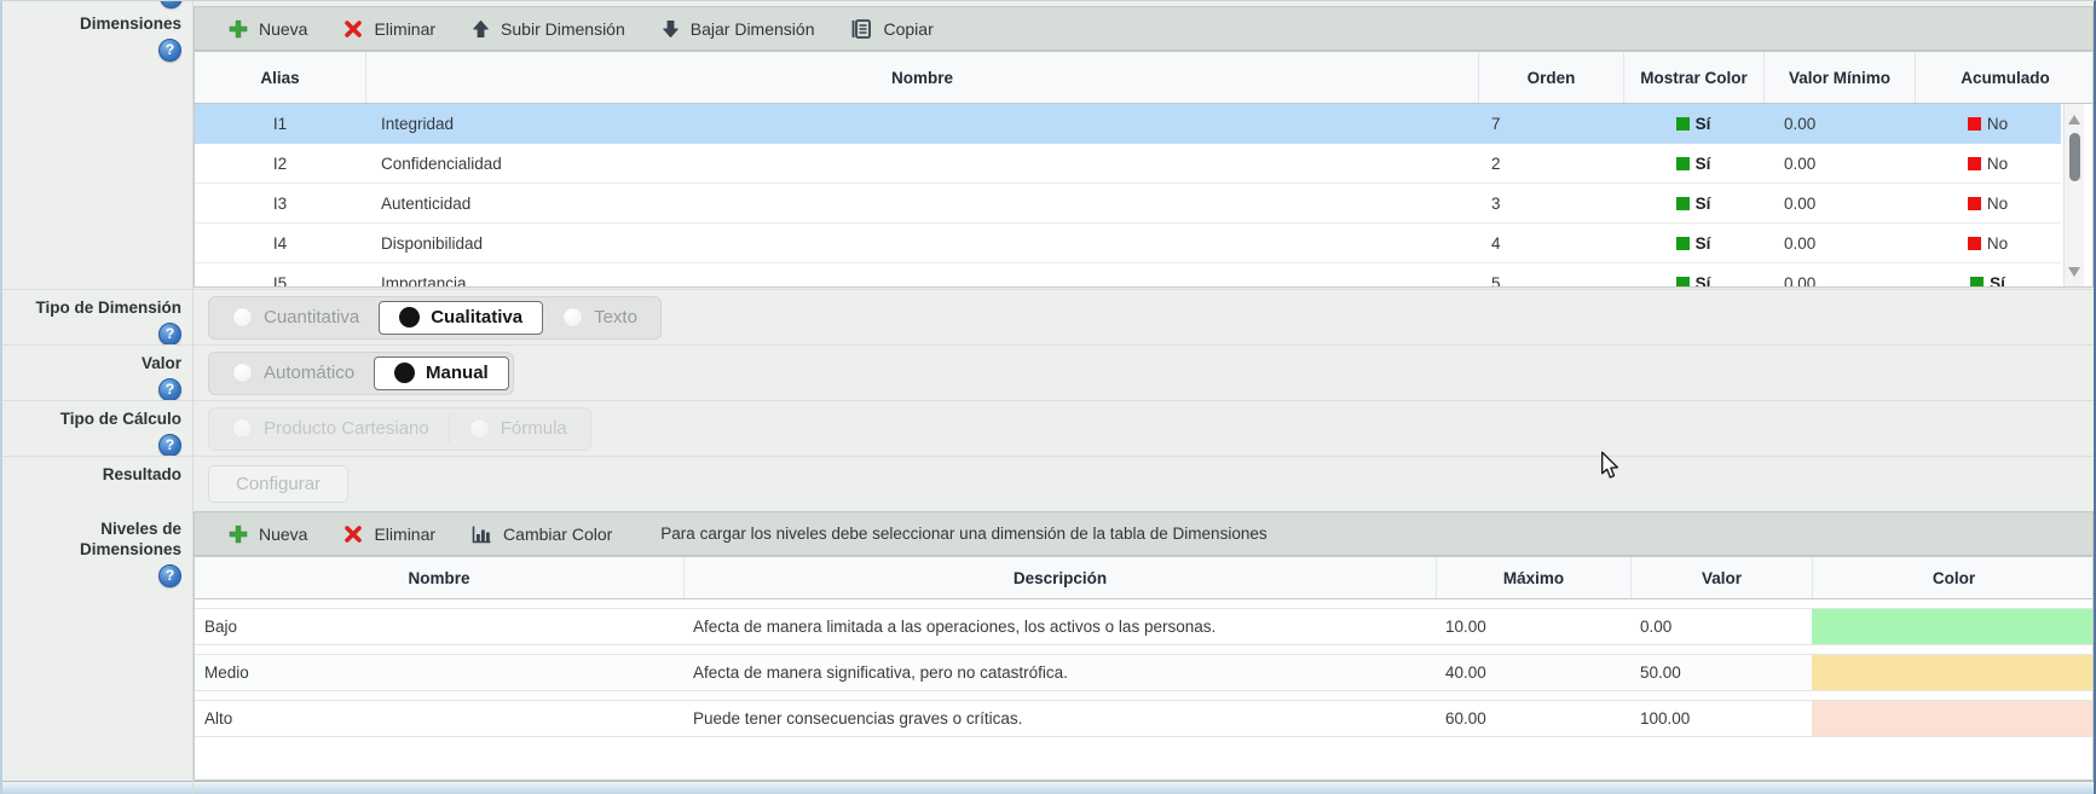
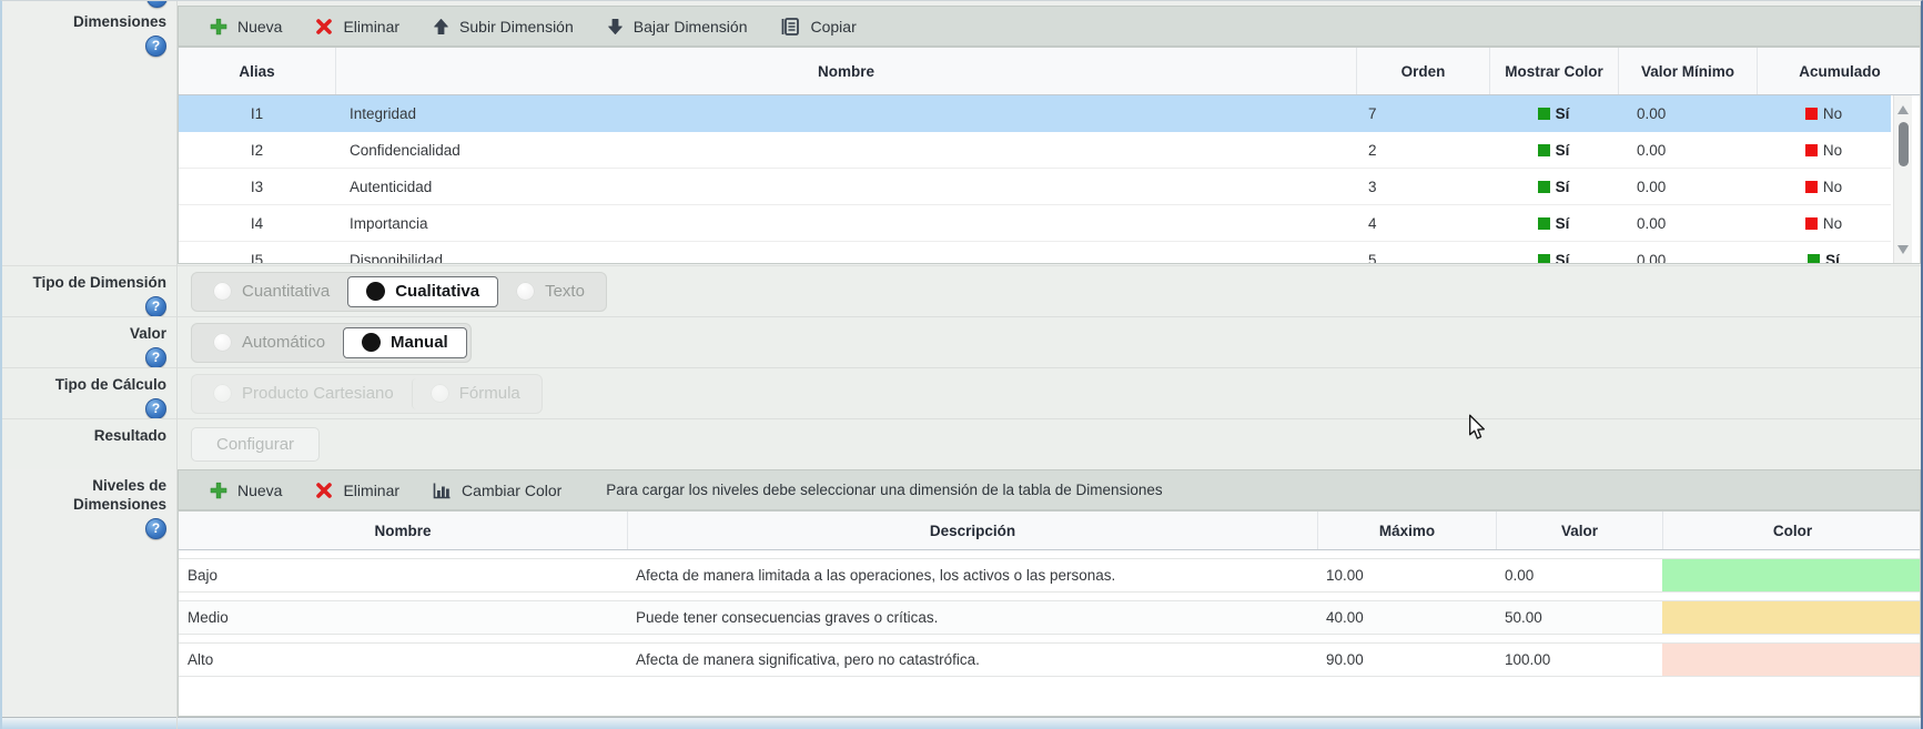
  Dimensiones
  ?
  Nueva
  Eliminar
  Subir Dimensión
  Bajar Dimensión
  Copiar
  Alias
  Nombre
  Orden
  Mostrar Color
  Valor Mínimo
  Acumulado
  I1
  Integridad
  7
  Sí
  0.00
  No
  I2
  Confidencialidad
  2
  Sí
  0.00
  No
  I3
  Autenticidad
  3
  Sí
  0.00
  No
  I4
- Disponibilidad
+ Importancia
  4
  Sí
  0.00
  No
  I5
- Importancia
+ Disponibilidad
  5
  Sí
  0.00
  Sí
  Tipo de Dimensión
  ?
  Cuantitativa
  Cualitativa
  Texto
  Valor
  ?
  Automático
  Manual
  Tipo de Cálculo
  ?
  Producto Cartesiano
  Fórmula
  Resultado
  Configurar
  Niveles de
  Dimensiones
  ?
  Nueva
  Eliminar
  Cambiar Color
  Para cargar los niveles debe seleccionar una dimensión de la tabla de Dimensiones
  Nombre
  Descripción
  Máximo
  Valor
  Color
  Bajo
  Afecta de manera limitada a las operaciones, los activos o las personas.
  10.00
  0.00
  Medio
- Afecta de manera significativa, pero no catastrófica.
+ Puede tener consecuencias graves o críticas.
  40.00
  50.00
  Alto
- Puede tener consecuencias graves o críticas.
+ Afecta de manera significativa, pero no catastrófica.
- 60.00
+ 90.00
  100.00
